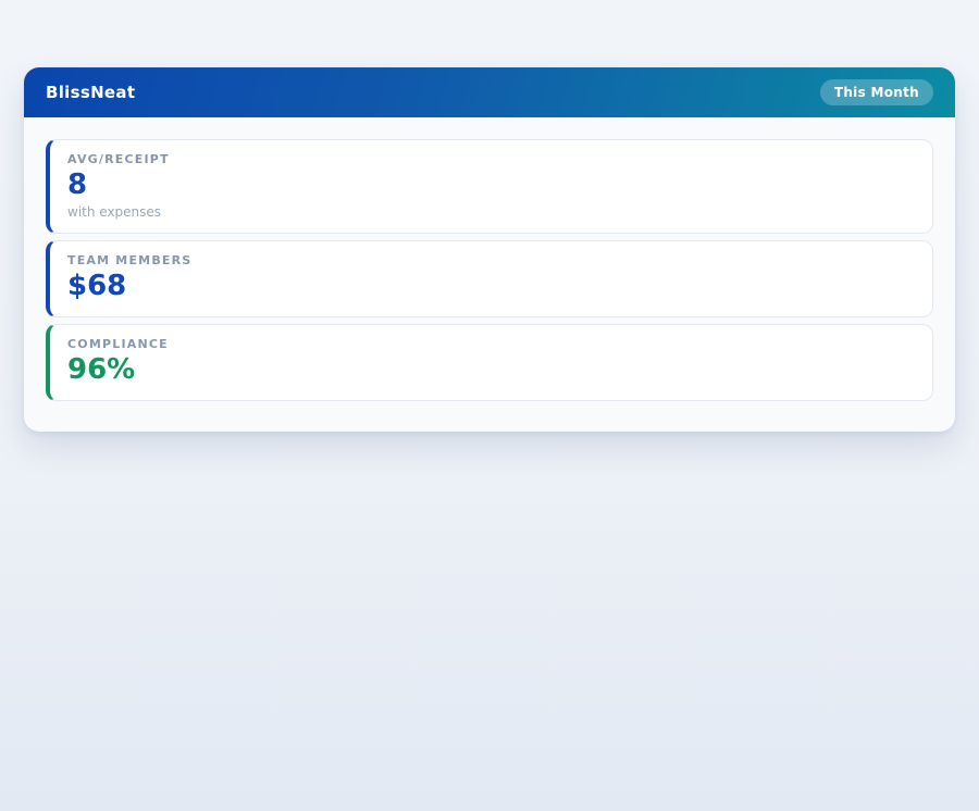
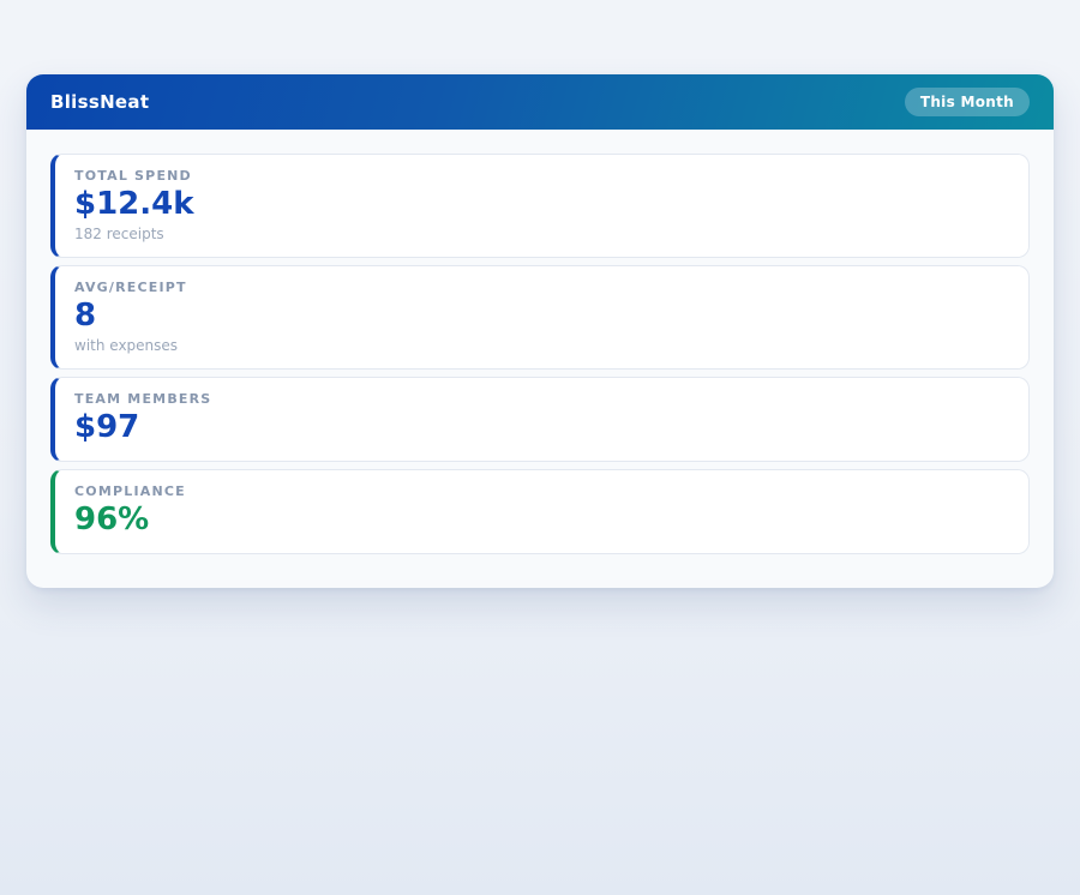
  BlissNeat
  This Month
+ TOTAL SPEND
+ $12.4k
+ 182 receipts
  AVG/RECEIPT
  8
  with expenses
  TEAM MEMBERS
- $68
+ $97
  COMPLIANCE
  96%
